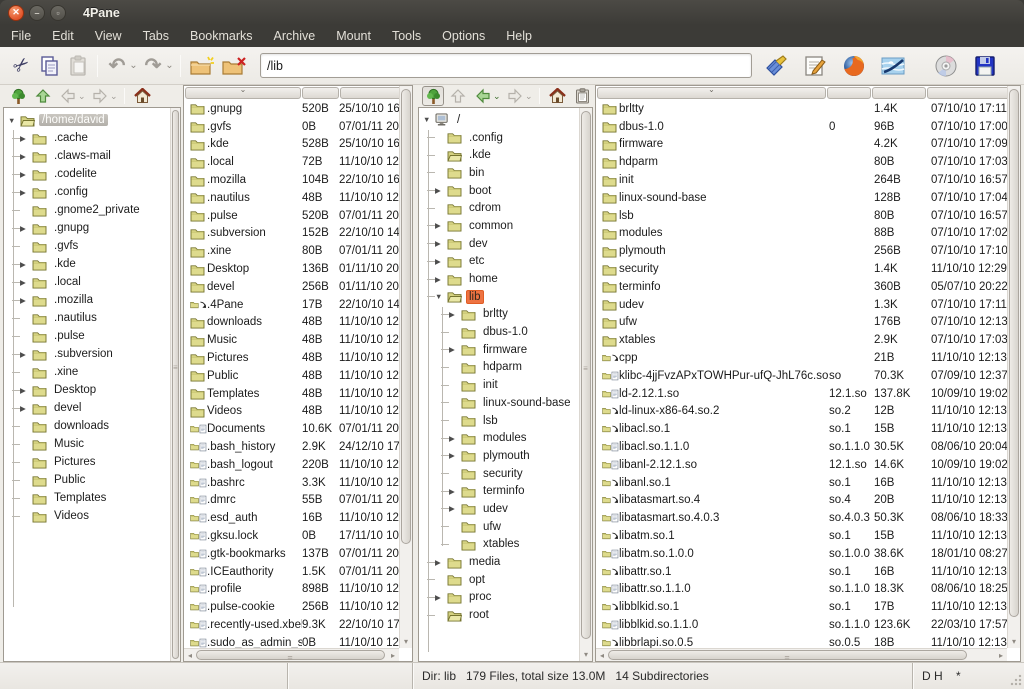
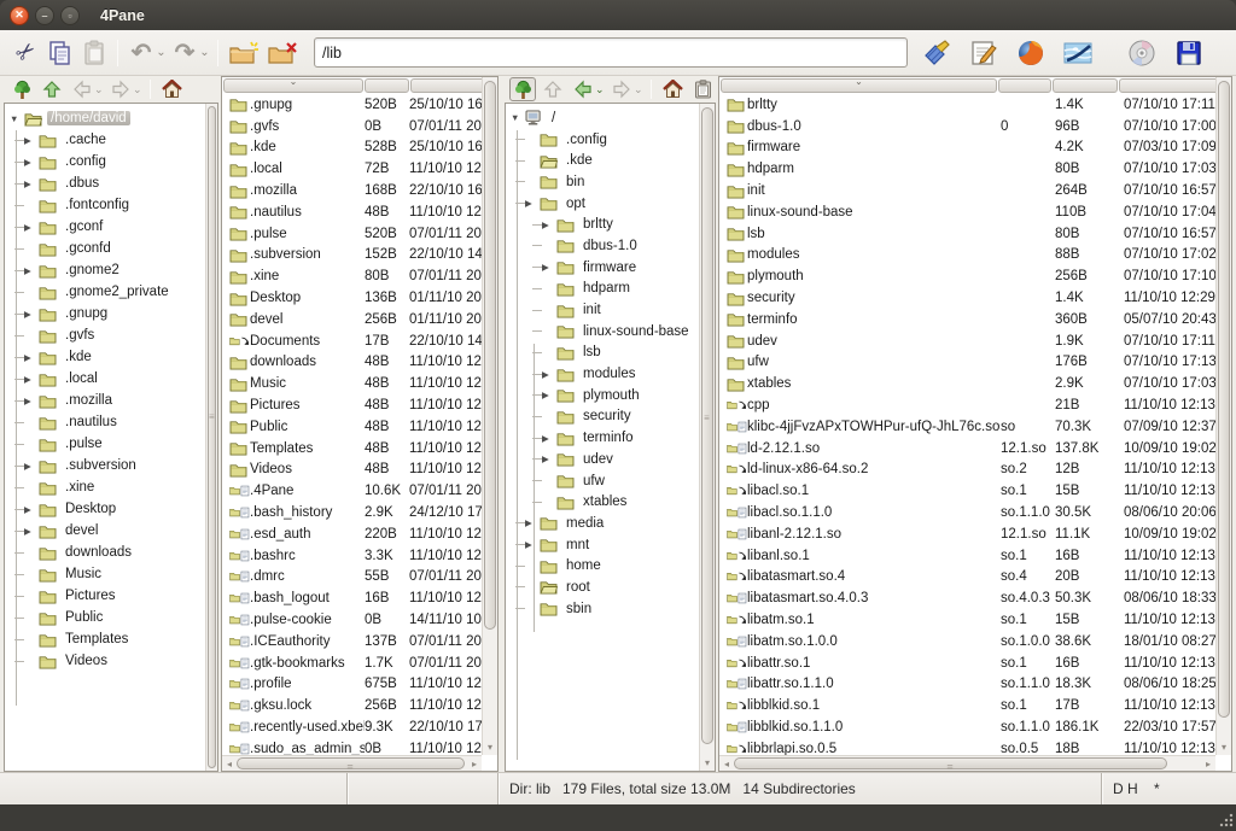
  ✕
  –
  ▫
  4Pane
- File
- Edit
- View
- Tabs
- Bookmarks
- Archive
- Mount
- Tools
- Options
- Help
  ↶
  ⌄
  ↷
  ⌄
  /lib
  ⌄
  ⌄
  ≡
  /home/david
  .cache
- .claws-mail
- .codelite
  .config
+ .dbus
+ .fontconfig
+ .gconf
+ .gconfd
+ .gnome2
  .gnome2_private
  .gnupg
  .gvfs
  .kde
  .local
  .mozilla
  .nautilus
  .pulse
  .subversion
  .xine
  Desktop
  devel
  downloads
  Music
  Pictures
  Public
  Templates
  Videos
  ⌄
  .gnupg
  520B
  25/10/10 16
  .gvfs
  0B
  07/01/11 20
  .kde
  528B
  25/10/10 16
  .local
  72B
  11/10/10 12
  .mozilla
- 104B
+ 168B
  22/10/10 16
  .nautilus
  48B
  11/10/10 12
  .pulse
  520B
  07/01/11 20
  .subversion
  152B
  22/10/10 14
  .xine
  80B
  07/01/11 20
  Desktop
  136B
  01/11/10 20
  devel
  256B
  01/11/10 20
- .4Pane
+ Documents
  17B
  22/10/10 14
  downloads
  48B
  11/10/10 12
  Music
  48B
  11/10/10 12
  Pictures
  48B
  11/10/10 12
  Public
  48B
  11/10/10 12
  Templates
  48B
  11/10/10 12
  Videos
  48B
  11/10/10 12
- Documents
+ .4Pane
  10.6K
  07/01/11 20
  .bash_history
  2.9K
  24/12/10 17
- .bash_logout
+ .esd_auth
  220B
  11/10/10 12
  .bashrc
  3.3K
  11/10/10 12
  .dmrc
  55B
  07/01/11 20
- .esd_auth
+ .bash_logout
  16B
  11/10/10 12
- .gksu.lock
+ .pulse-cookie
  0B
- 17/11/10 10
+ 14/11/10 10
- .gtk-bookmarks
+ .ICEauthority
  137B
  07/01/11 20
- .ICEauthority
+ .gtk-bookmarks
- 1.5K
+ 1.7K
  07/01/11 20
  .profile
- 898B
+ 675B
  11/10/10 12
- .pulse-cookie
+ .gksu.lock
  256B
  11/10/10 12
  .recently-used.xbe
  9.3K
  22/10/10 17
  .sudo_as_admin_s
  0B
  11/10/10 12
  ▾
  ◂
  ≡
  ▸
  ⌄
  ⌄
  ≡
  ▾
  /
  .config
  .kde
  bin
- boot
- cdrom
- common
- dev
- etc
- home
+ opt
- lib
  brltty
  dbus-1.0
  firmware
  hdparm
  init
  linux-sound-base
  lsb
  modules
  plymouth
  security
  terminfo
  udev
  ufw
  xtables
  media
+ mnt
- opt
+ home
- proc
  root
+ sbin
  ⌄
  brltty
  1.4K
  07/10/10 17:11
  dbus-1.0
  0
  96B
  07/10/10 17:00
  firmware
  4.2K
- 07/10/10 17:09
+ 07/03/10 17:09
  hdparm
  80B
  07/10/10 17:03
  init
  264B
  07/10/10 16:57
  linux-sound-base
- 128B
+ 110B
  07/10/10 17:04
  lsb
  80B
  07/10/10 16:57
  modules
  88B
  07/10/10 17:02
  plymouth
  256B
  07/10/10 17:10
  security
  1.4K
  11/10/10 12:29
  terminfo
  360B
- 05/07/10 20:22
+ 05/07/10 20:43
  udev
- 1.3K
+ 1.9K
  07/10/10 17:11
  ufw
  176B
- 07/10/10 12:13
+ 07/10/10 17:13
  xtables
  2.9K
  07/10/10 17:03
  cpp
  21B
  11/10/10 12:13
  klibc-4jjFvzAPxTOWHPur-ufQ-JhL76c.so
  so
  70.3K
  07/09/10 12:37
  ld-2.12.1.so
  12.1.so
  137.8K
  10/09/10 19:02
  ld-linux-x86-64.so.2
  so.2
  12B
  11/10/10 12:13
  libacl.so.1
  so.1
  15B
  11/10/10 12:13
  libacl.so.1.1.0
  so.1.1.0
  30.5K
- 08/06/10 20:04
+ 08/06/10 20:06
  libanl-2.12.1.so
  12.1.so
- 14.6K
+ 11.1K
  10/09/10 19:02
  libanl.so.1
  so.1
  16B
  11/10/10 12:13
  libatasmart.so.4
  so.4
  20B
  11/10/10 12:13
  libatasmart.so.4.0.3
  so.4.0.3
  50.3K
  08/06/10 18:33
  libatm.so.1
  so.1
  15B
  11/10/10 12:13
  libatm.so.1.0.0
  so.1.0.0
  38.6K
  18/01/10 08:27
  libattr.so.1
  so.1
  16B
  11/10/10 12:13
  libattr.so.1.1.0
  so.1.1.0
  18.3K
  08/06/10 18:25
  libblkid.so.1
  so.1
  17B
  11/10/10 12:13
  libblkid.so.1.1.0
  so.1.1.0
- 123.6K
+ 186.1K
  22/03/10 17:57
  libbrlapi.so.0.5
  so.0.5
  18B
  11/10/10 12:13
  ▾
  ◂
  ≡
  ▸
  Dir: lib 179 Files, total size 13.0M 14 Subdirectories
  D H *
